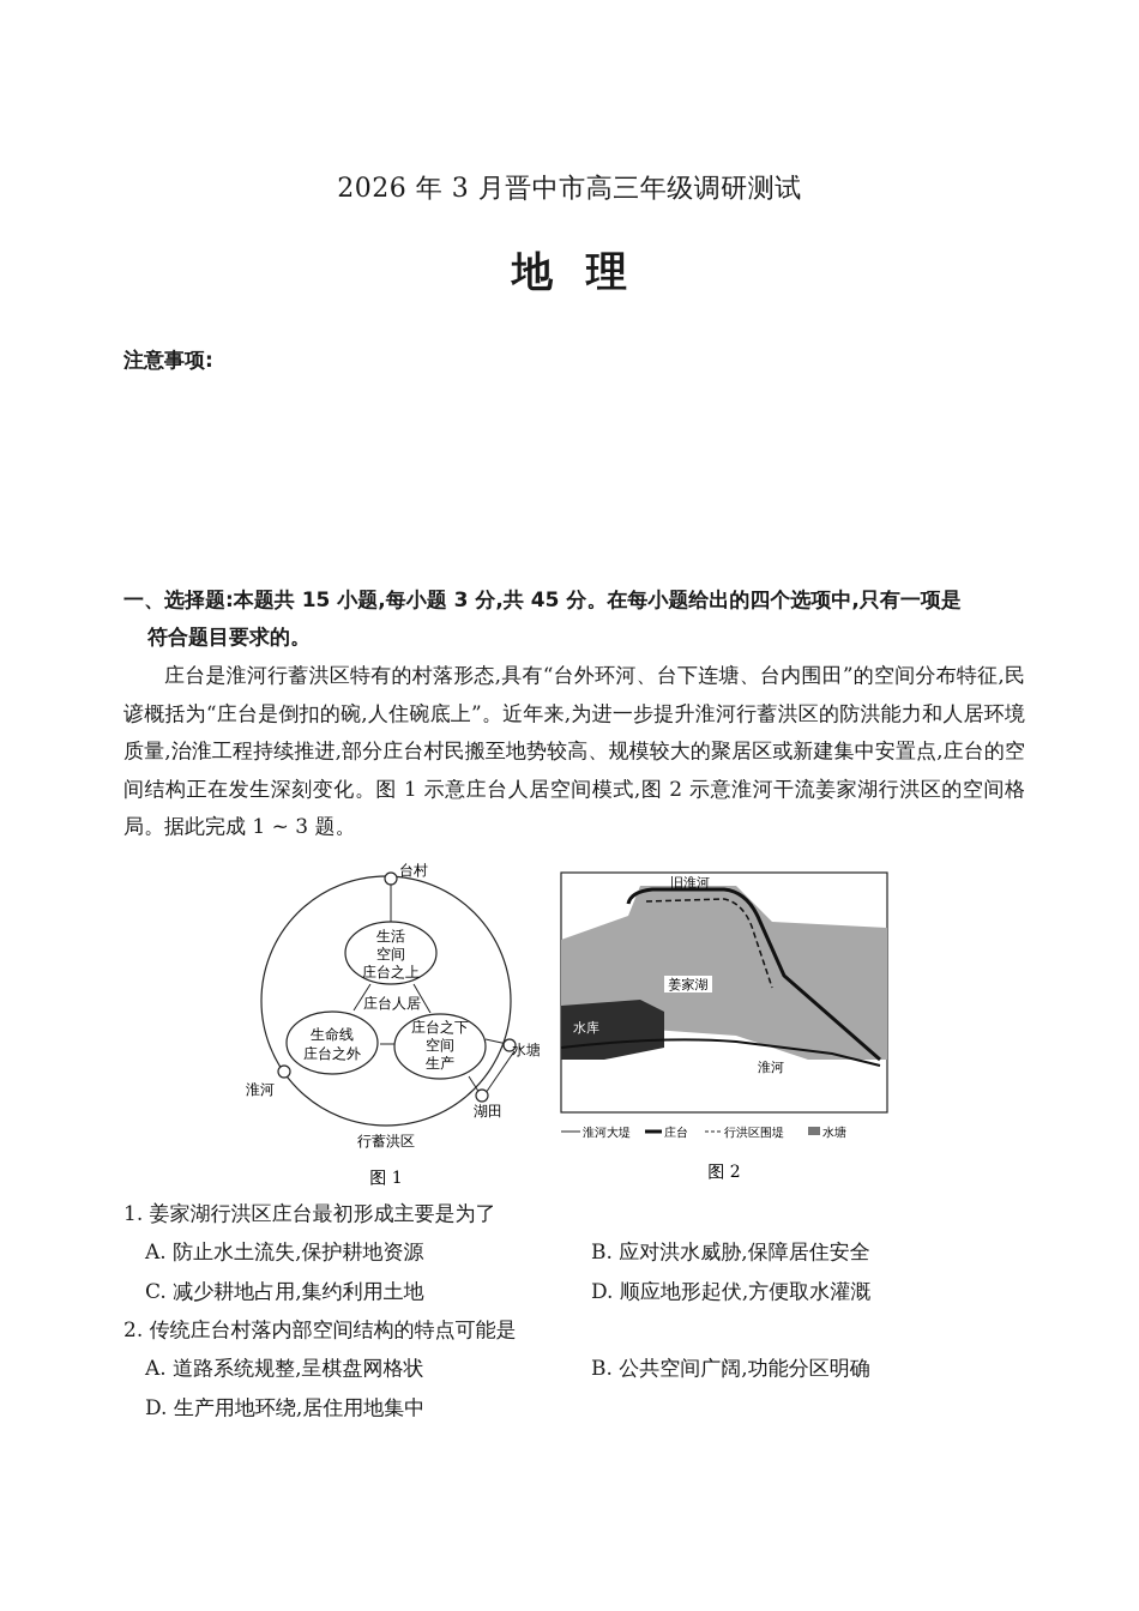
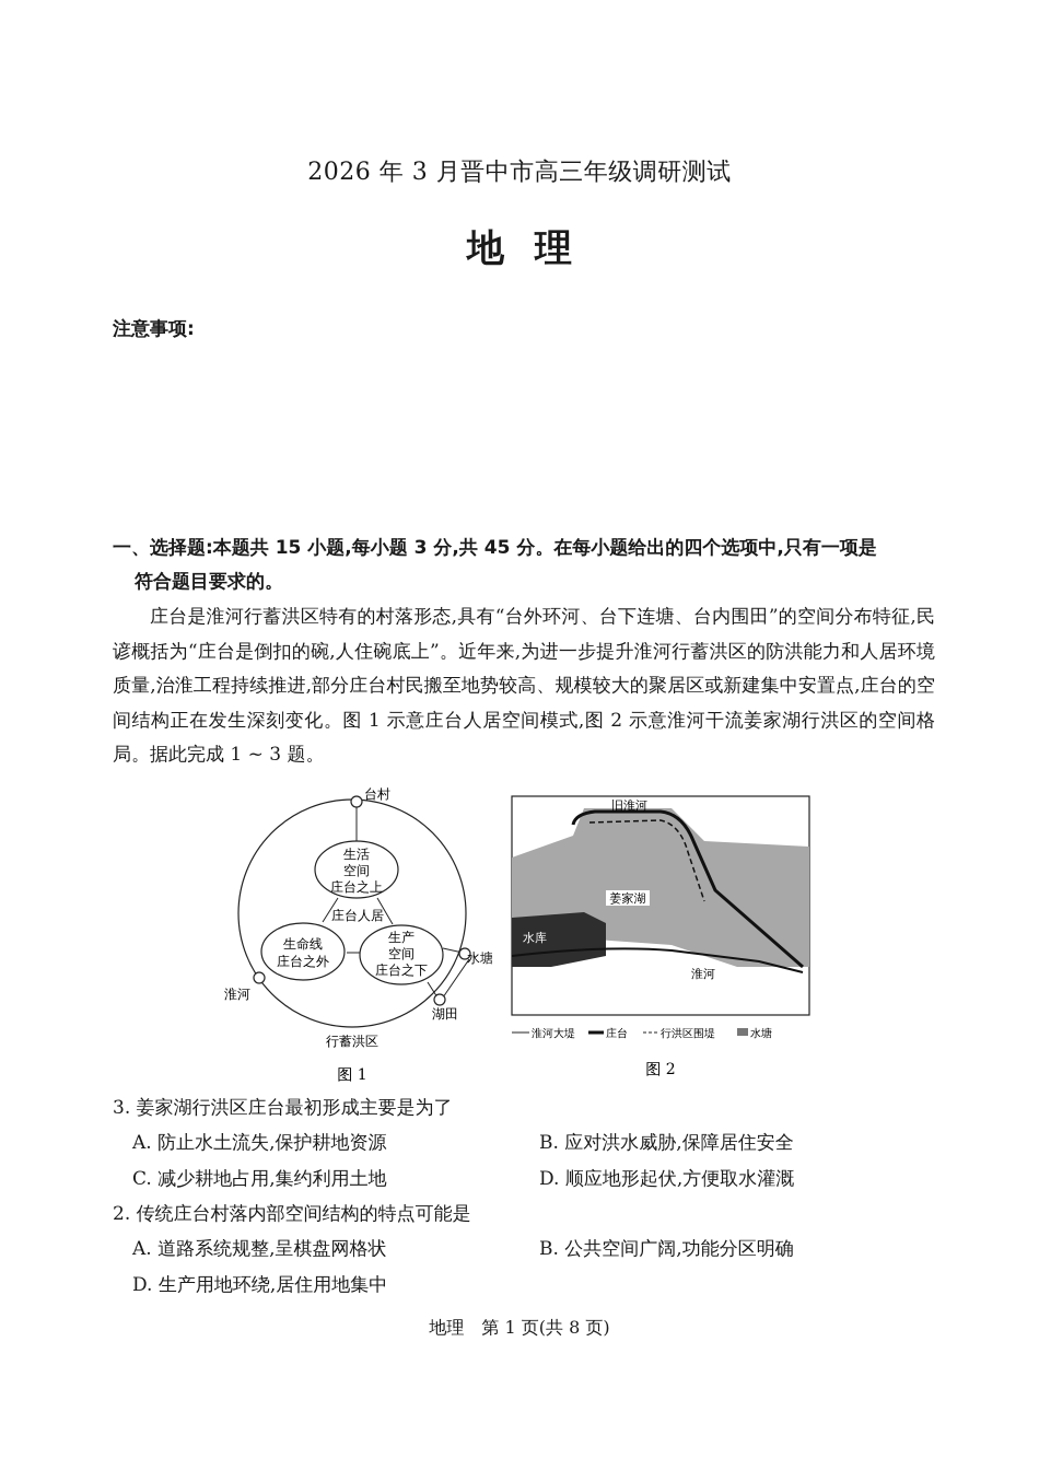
  2026 年 3 月晋中市高三年级调研测试
  地理
  注意事项:
  一、选择题:本题共 15 小题,每小题 3 分,共 45 分。在每小题给出的四个选项中,只有一项是
  符合题目要求的。
  庄台是淮河行蓄洪区特有的村落形态,具有“台外环河、台下连塘、台内围田”的空间分布特征,民谚概括为“庄台是倒扣的碗,人住碗底上”。近年来,为进一步提升淮河行蓄洪区的防洪能力和人居环境质量,治淮工程持续推进,部分庄台村民搬至地势较高、规模较大的聚居区或新建集中安置点,庄台的空间结构正在发生深刻变化。图 1 示意庄台人居空间模式,图 2 示意淮河干流姜家湖行洪区的空间格局。据此完成 1 ~ 3 题。
  台村
  淮河
  水塘
  湖田
  生活
  空间
  庄台之上
  生命线
  庄台之外
- 庄台之下
+ 生产
  空间
- 生产
+ 庄台之下
  庄台人居
  行蓄洪区
  图 1
  姜家湖
  旧淮河
  水库
  淮河
  淮河大堤
  庄台
  行洪区围堤
  水塘
  图 2
- 1. 姜家湖行洪区庄台最初形成主要是为了
+ 3. 姜家湖行洪区庄台最初形成主要是为了
  A. 防止水土流失,保护耕地资源
  B. 应对洪水威胁,保障居住安全
  C. 减少耕地占用,集约利用土地
  D. 顺应地形起伏,方便取水灌溉
  2. 传统庄台村落内部空间结构的特点可能是
  A. 道路系统规整,呈棋盘网格状
  B. 公共空间广阔,功能分区明确
  D. 生产用地环绕,居住用地集中
+ 地理 第 1 页(共 8 页)
